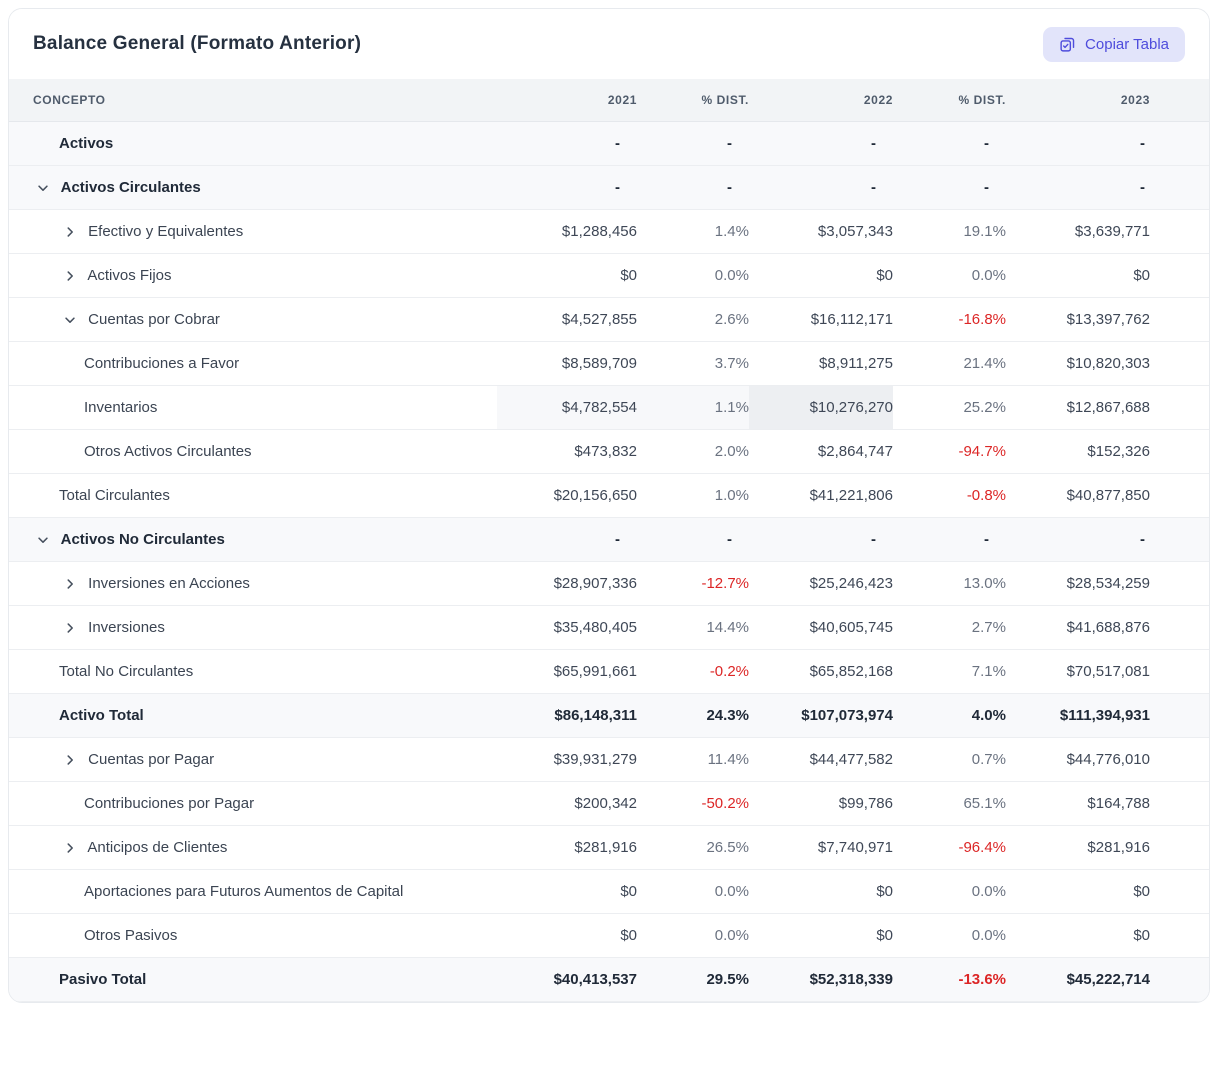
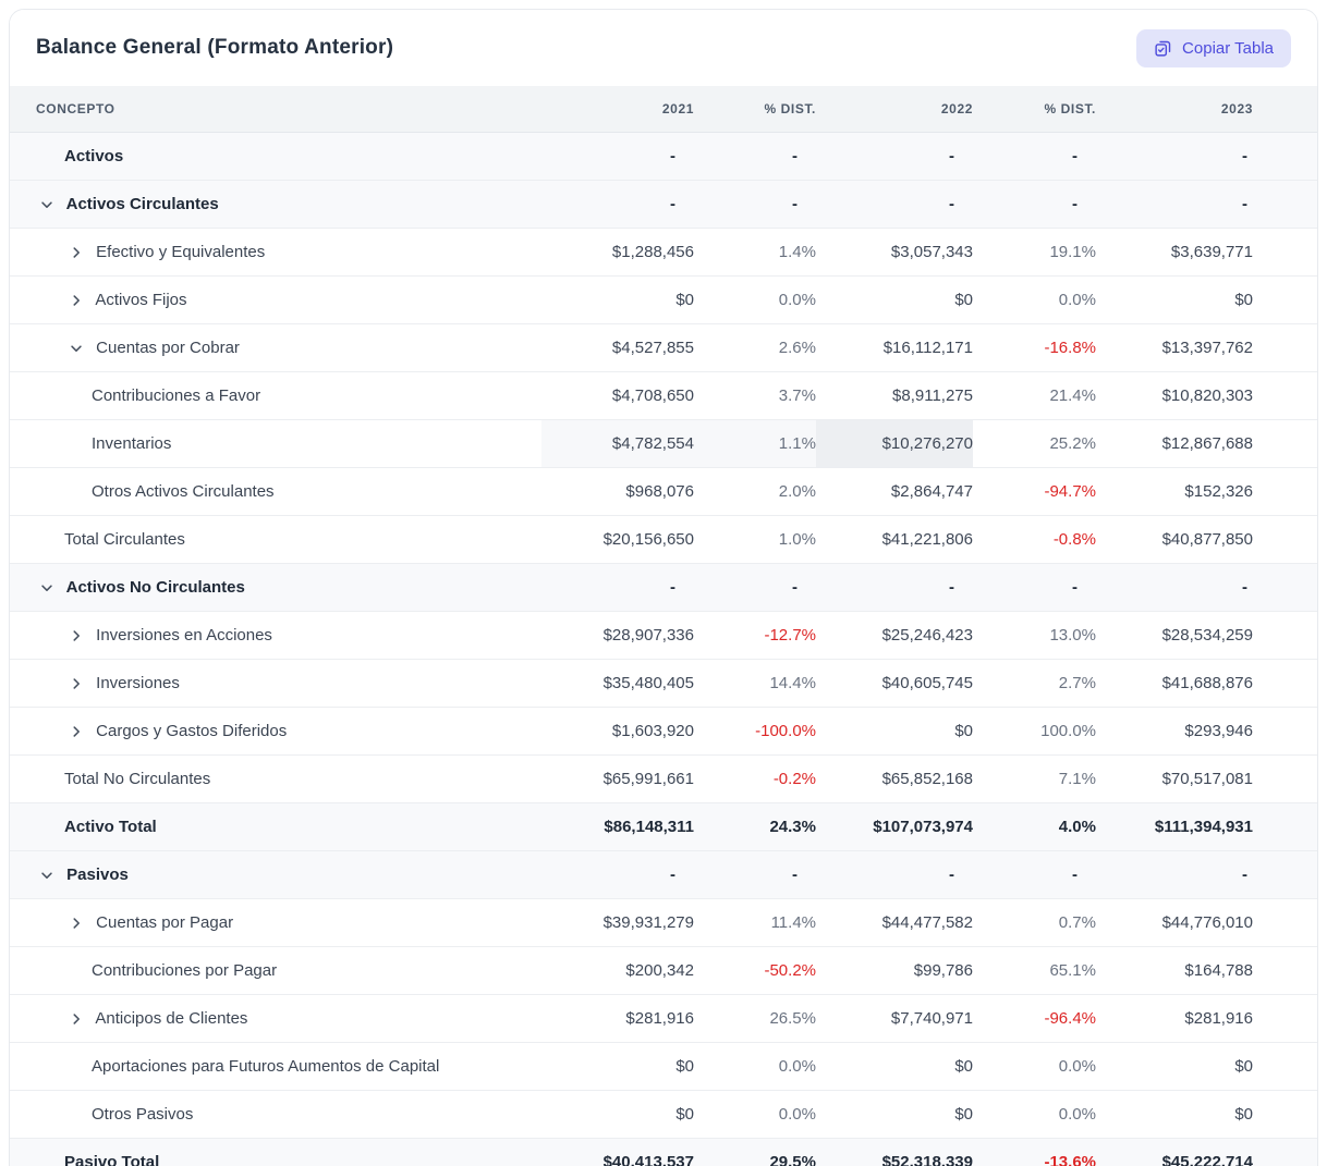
  Balance General (Formato Anterior)
  Copiar Tabla
  CONCEPTO	2021	% DIST.	2022	% DIST.	2023
  Activos	-	-	-	-	-
  Activos Circulantes	-	-	-	-	-
  Efectivo y Equivalentes	$1,288,456	1.4%	$3,057,343	19.1%	$3,639,771
  Activos Fijos	$0	0.0%	$0	0.0%	$0
  Cuentas por Cobrar	$4,527,855	2.6%	$16,112,171	-16.8%	$13,397,762
- Contribuciones a Favor	$8,589,709	3.7%	$8,911,275	21.4%	$10,820,303
+ Contribuciones a Favor	$4,708,650	3.7%	$8,911,275	21.4%	$10,820,303
  Inventarios	$4,782,554	1.1%	$10,276,270	25.2%	$12,867,688
- Otros Activos Circulantes	$473,832	2.0%	$2,864,747	-94.7%	$152,326
+ Otros Activos Circulantes	$968,076	2.0%	$2,864,747	-94.7%	$152,326
  Total Circulantes	$20,156,650	1.0%	$41,221,806	-0.8%	$40,877,850
  Activos No Circulantes	-	-	-	-	-
  Inversiones en Acciones	$28,907,336	-12.7%	$25,246,423	13.0%	$28,534,259
  Inversiones	$35,480,405	14.4%	$40,605,745	2.7%	$41,688,876
+ Cargos y Gastos Diferidos	$1,603,920	-100.0%	$0	100.0%	$293,946
  Total No Circulantes	$65,991,661	-0.2%	$65,852,168	7.1%	$70,517,081
  Activo Total	$86,148,311	24.3%	$107,073,974	4.0%	$111,394,931
+ Pasivos	-	-	-	-	-
  Cuentas por Pagar	$39,931,279	11.4%	$44,477,582	0.7%	$44,776,010
  Contribuciones por Pagar	$200,342	-50.2%	$99,786	65.1%	$164,788
  Anticipos de Clientes	$281,916	26.5%	$7,740,971	-96.4%	$281,916
  Aportaciones para Futuros Aumentos de Capital	$0	0.0%	$0	0.0%	$0
  Otros Pasivos	$0	0.0%	$0	0.0%	$0
  Pasivo Total	$40,413,537	29.5%	$52,318,339	-13.6%	$45,222,714
